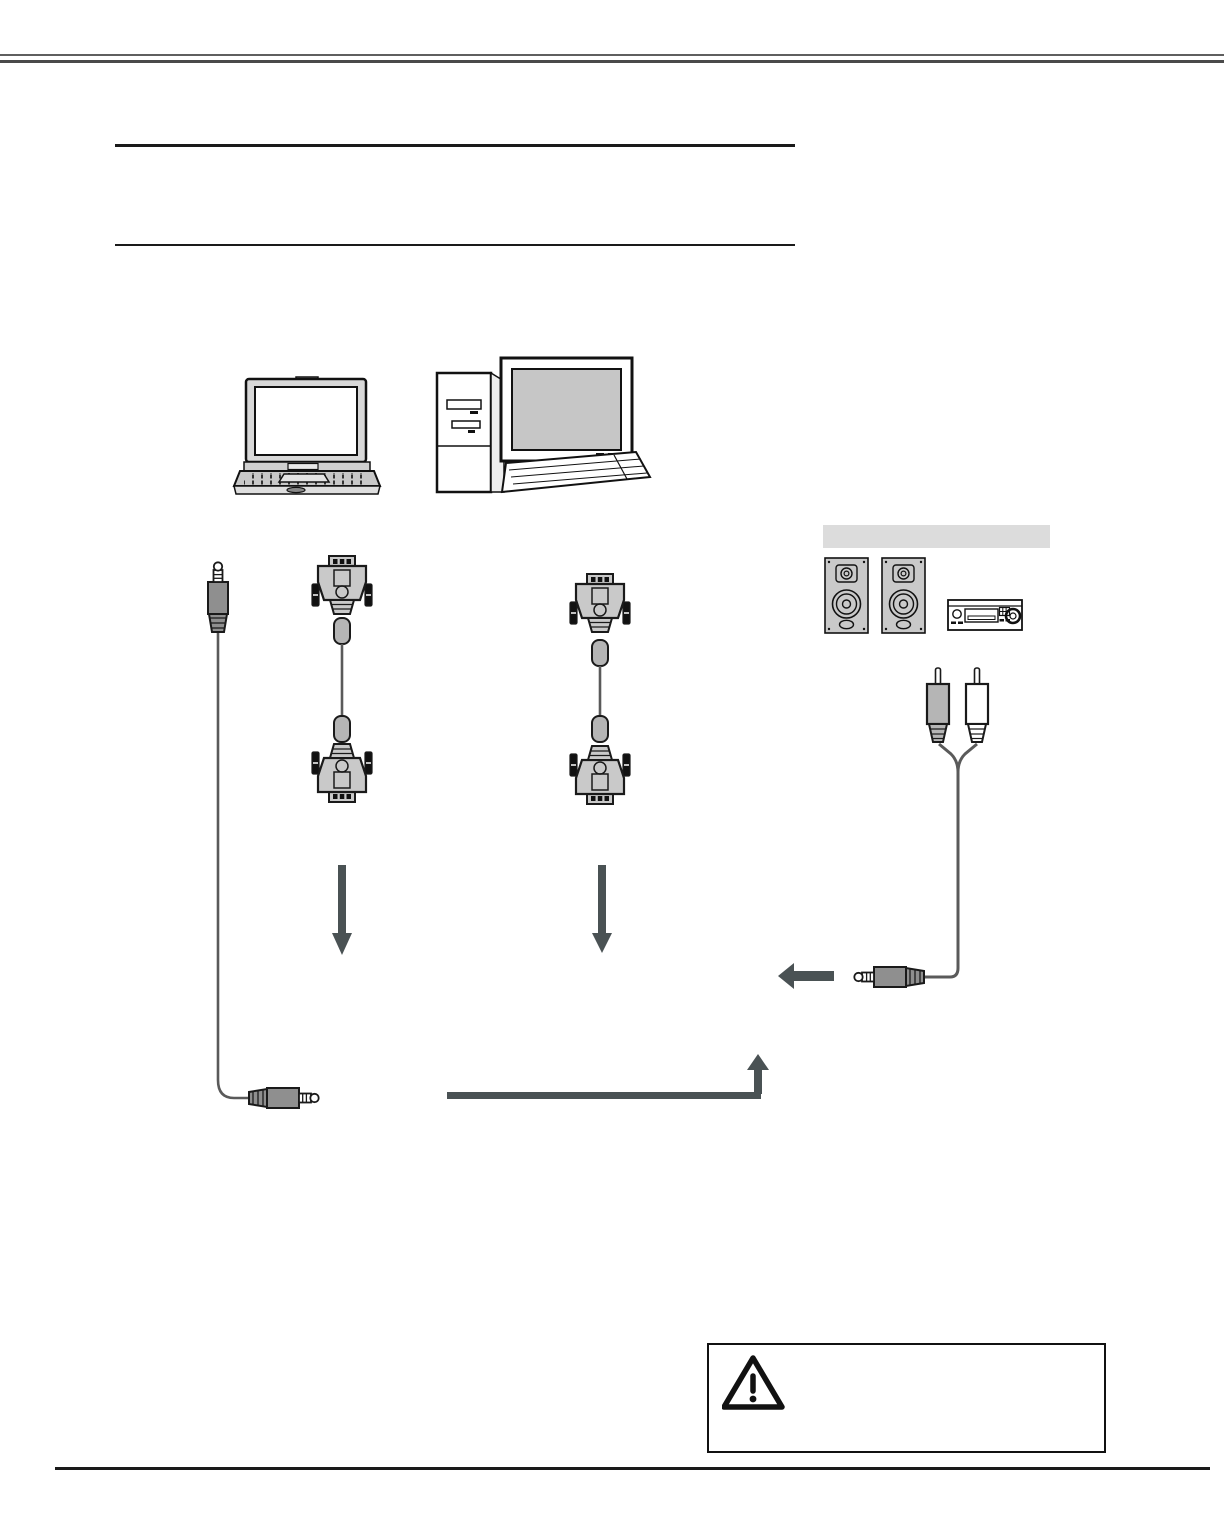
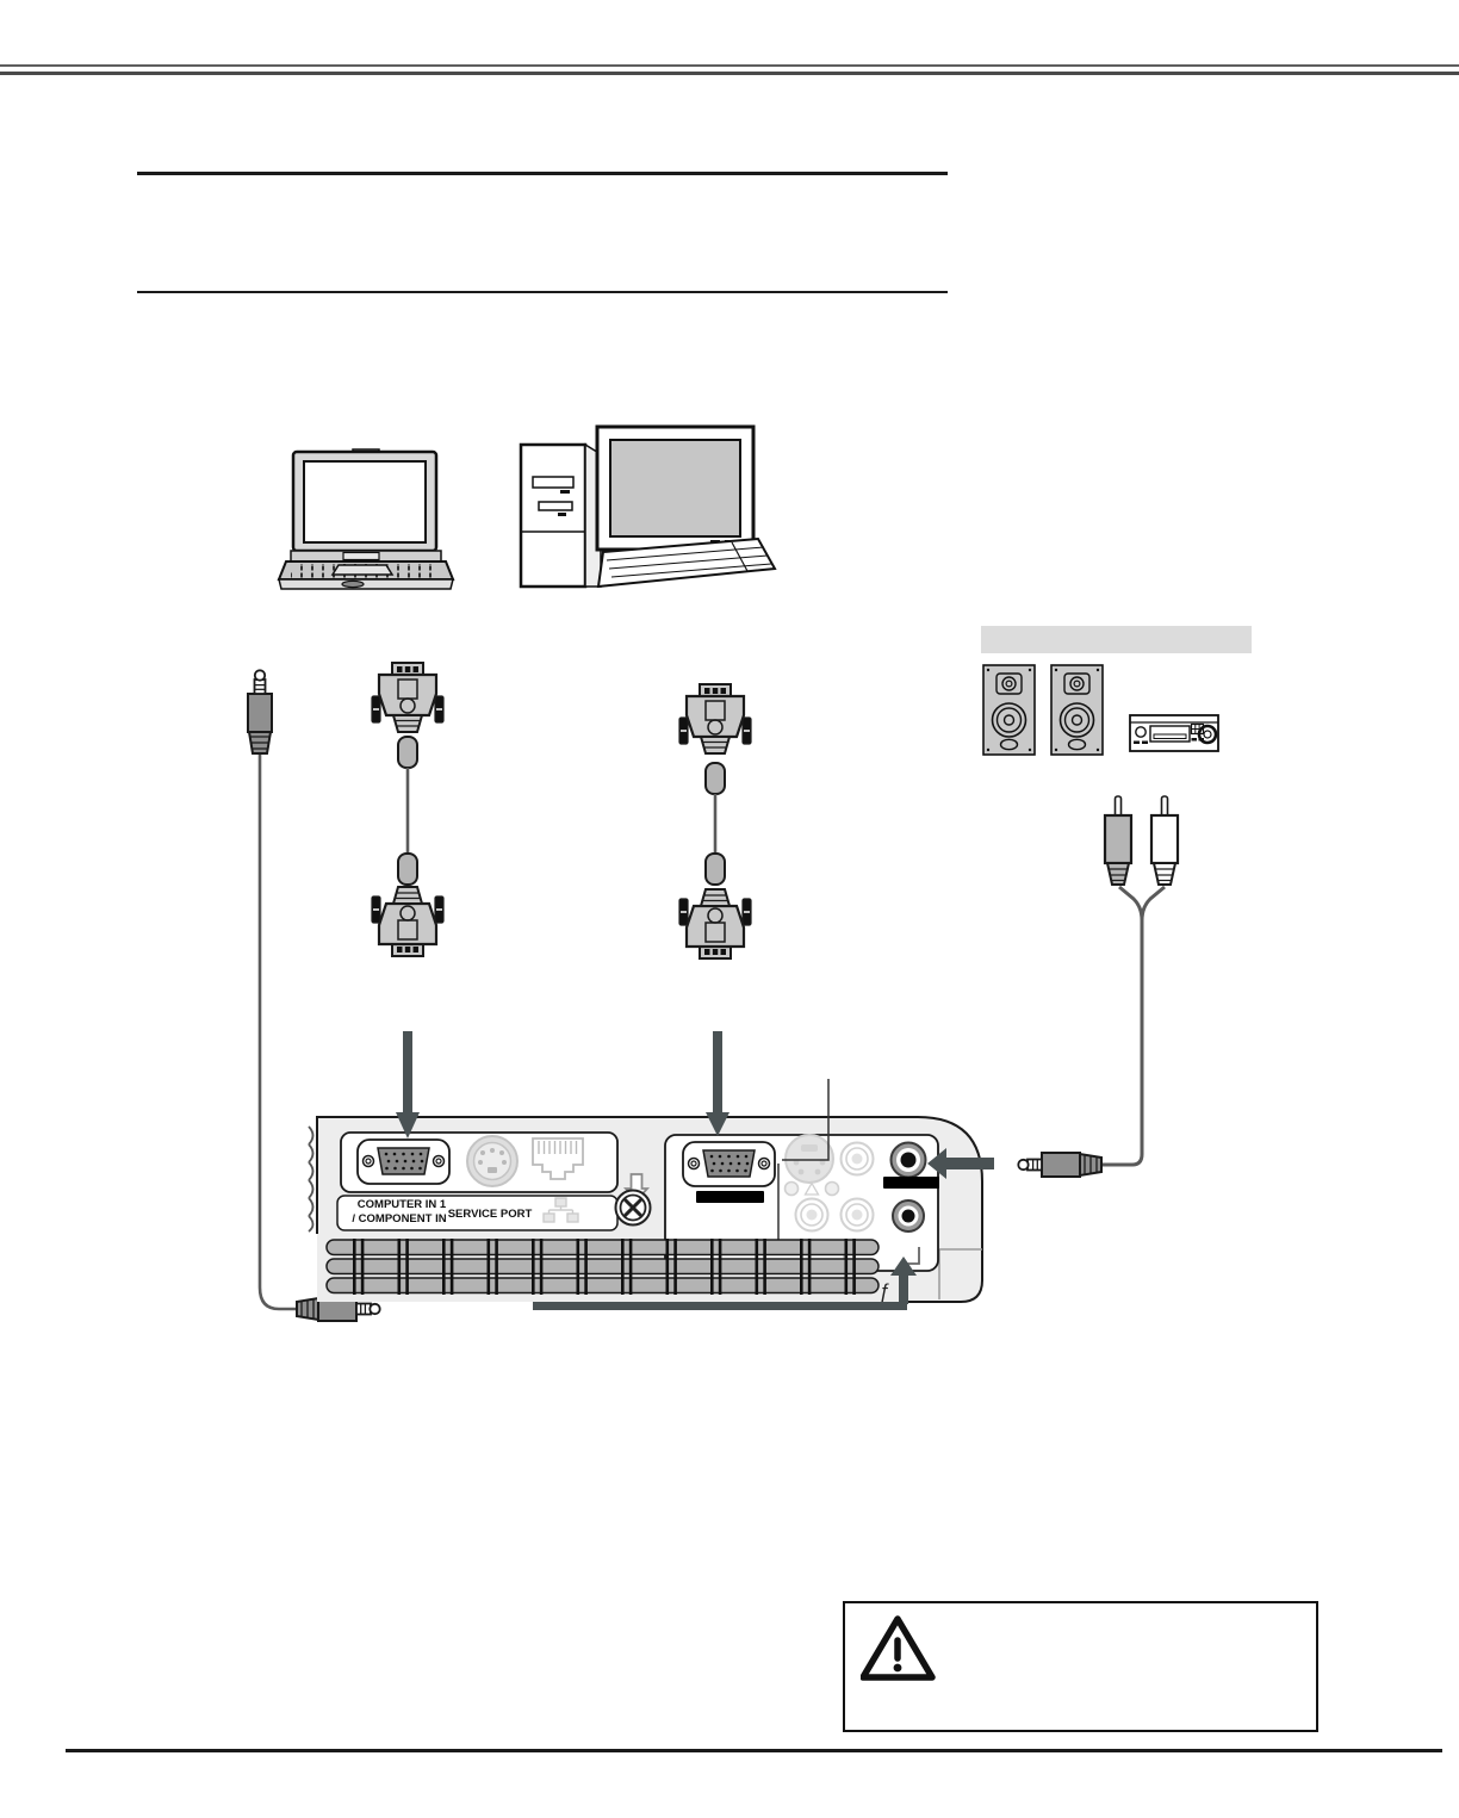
+ COMPUTER IN 1
+ / COMPONENT IN
+ SERVICE PORT
+ ƒ
